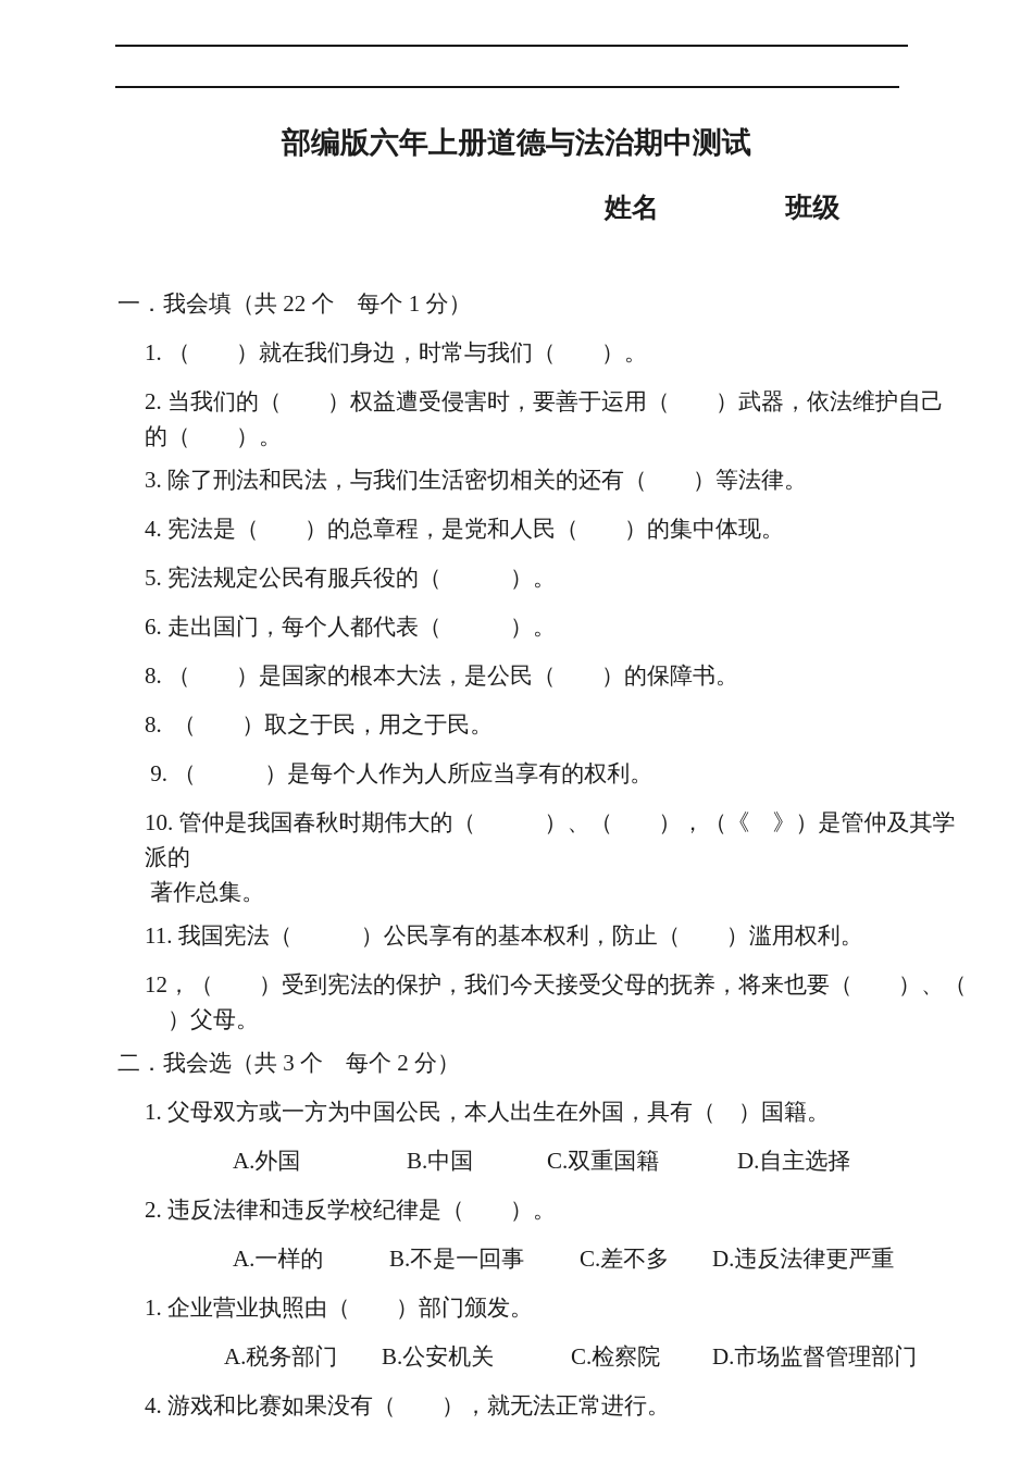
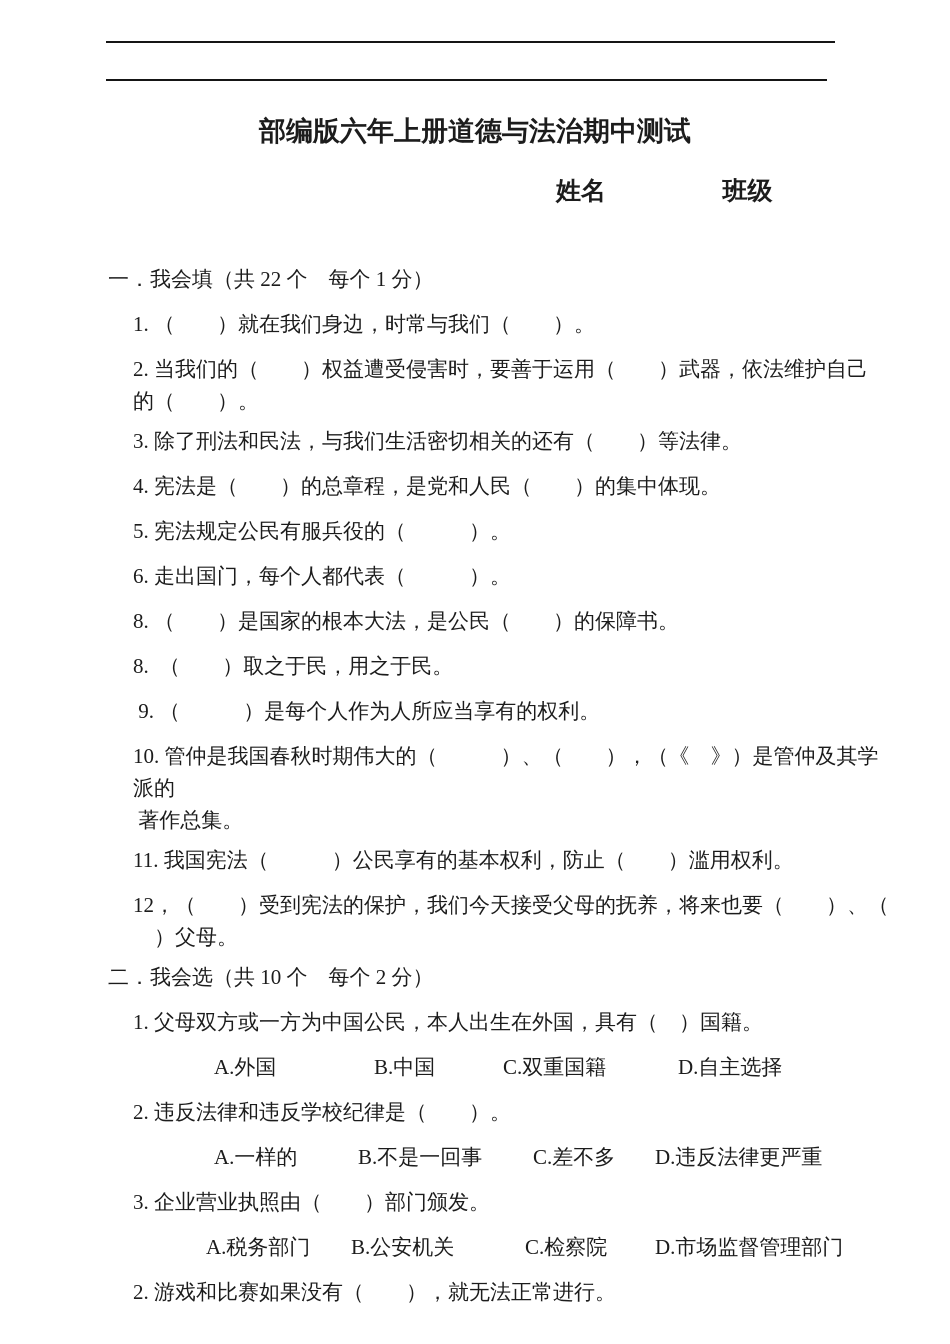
  部编版六年上册道德与法治期中测试
  姓名 班级
  一．我会填（共 22 个 每个 1 分）
  1. （ ）就在我们身边，时常与我们（ ）。
  2. 当我们的（ ）权益遭受侵害时，要善于运用（ ）武器，依法维护自己
  的（ ）。
  3. 除了刑法和民法，与我们生活密切相关的还有（ ）等法律。
  4. 宪法是（ ）的总章程，是党和人民（ ）的集中体现。
  5. 宪法规定公民有服兵役的（ ）。
  6. 走出国门，每个人都代表（ ）。
  8. （ ）是国家的根本大法，是公民（ ）的保障书。
  8. （ ）取之于民，用之于民。
  9. （ ）是每个人作为人所应当享有的权利。
  10. 管仲是我国春秋时期伟大的（ ）、（ ），（《 》）是管仲及其学派的
  著作总集。
  11. 我国宪法（ ）公民享有的基本权利，防止（ ）滥用权利。
  12，（ ）受到宪法的保护，我们今天接受父母的抚养，将来也要（ ）、（
  ）父母。
- 二．我会选（共 3 个 每个 2 分）
+ 二．我会选（共 10 个 每个 2 分）
  1. 父母双方或一方为中国公民，本人出生在外国，具有（ ）国籍。
  A.外国
  B.中国
  C.双重国籍
  D.自主选择
  2. 违反法律和违反学校纪律是（ ）。
  A.一样的
  B.不是一回事
  C.差不多
  D.违反法律更严重
- 1. 企业营业执照由（ ）部门颁发。
+ 3. 企业营业执照由（ ）部门颁发。
  A.税务部门
  B.公安机关
  C.检察院
  D.市场监督管理部门
- 4. 游戏和比赛如果没有（ ），就无法正常进行。
+ 2. 游戏和比赛如果没有（ ），就无法正常进行。
